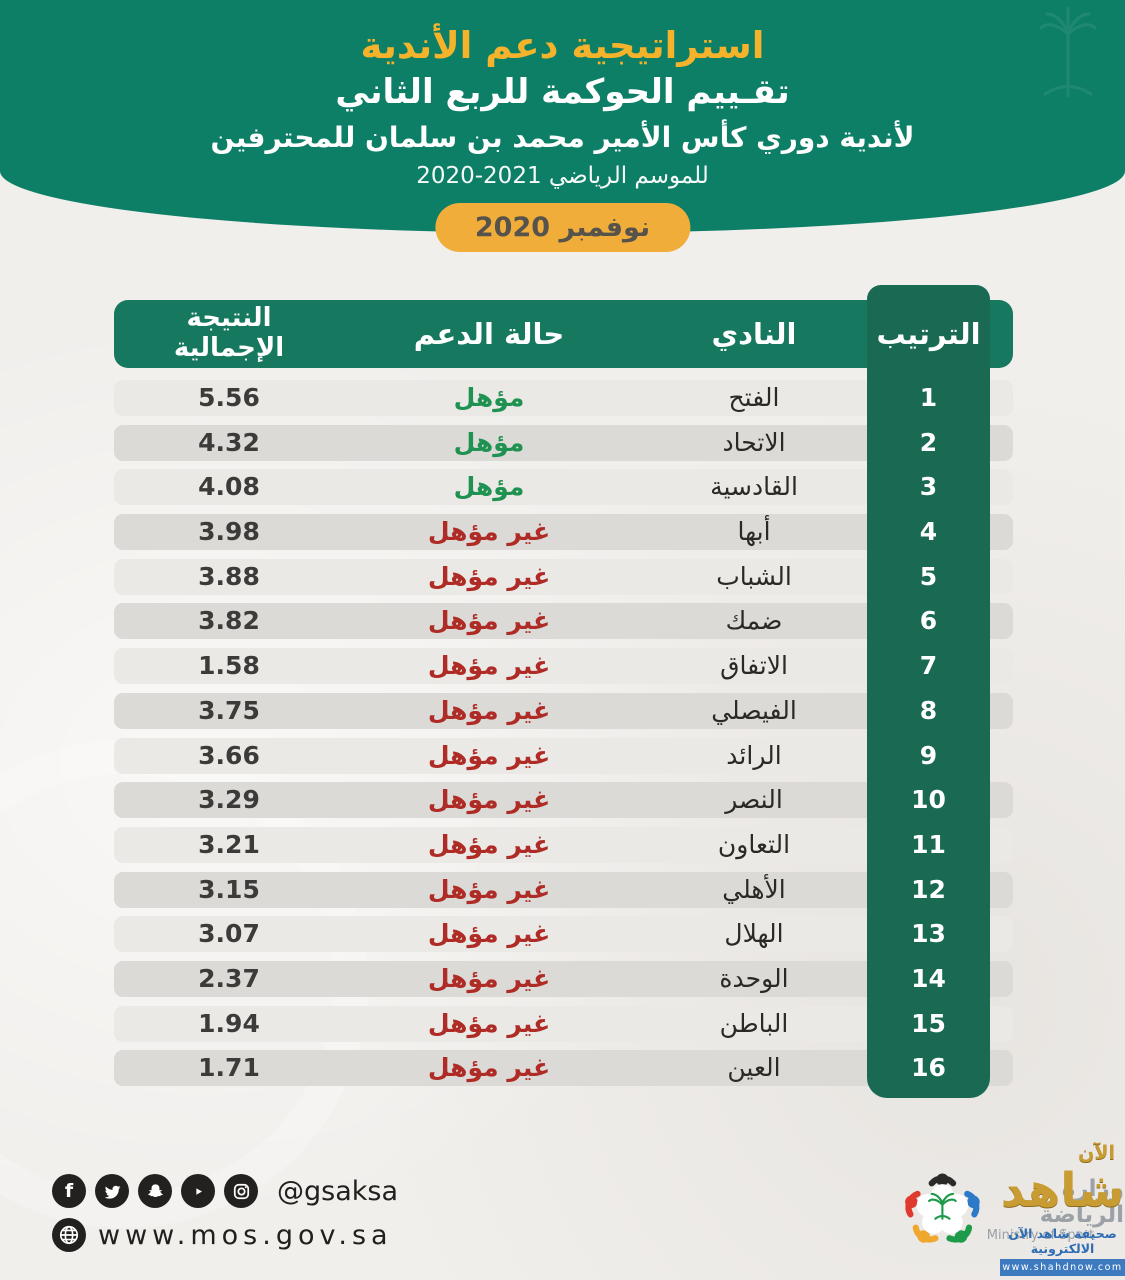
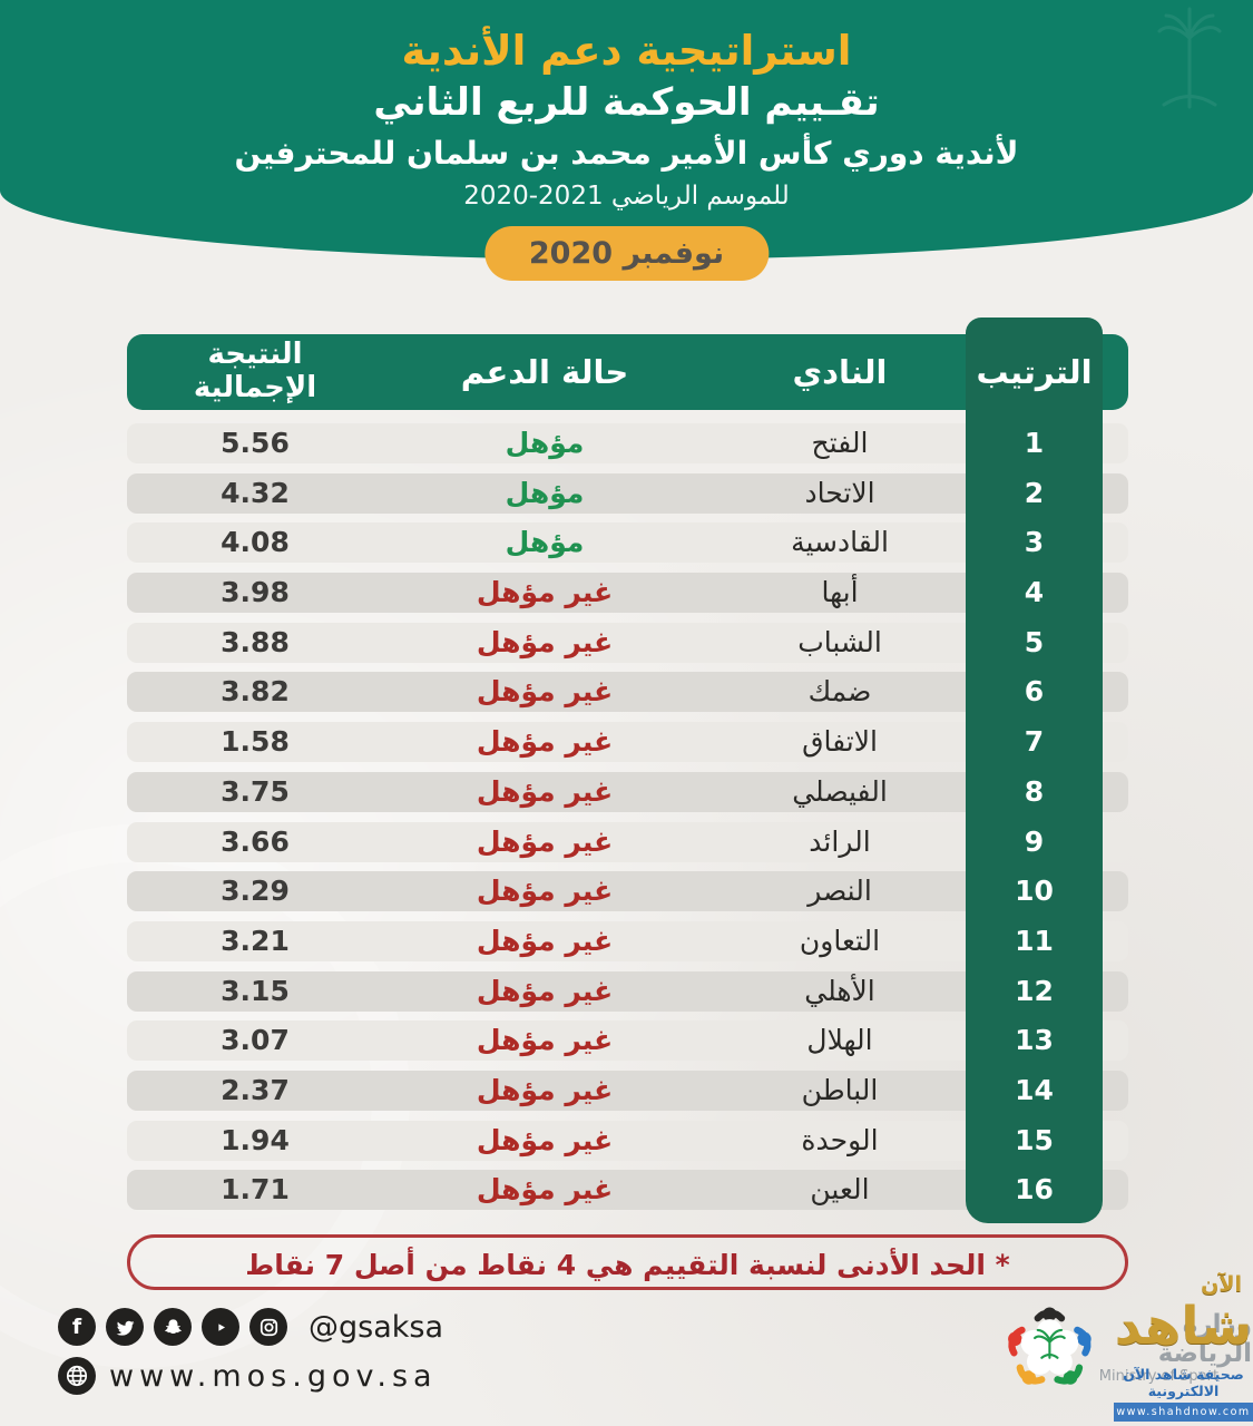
  استراتيجية دعم الأندية
  تقـييم الحوكمة للربع الثاني
  لأندية دوري كأس الأمير محمد بن سلمان للمحترفين
  للموسم الرياضي 2021-2020
  نوفمبر 2020
  النتيجة
  الإجمالية
  حالة الدعم
  النادي
  الترتيب
  5.56
  مؤهل
  الفتح
  1
  4.32
  مؤهل
  الاتحاد
  2
  4.08
  مؤهل
  القادسية
  3
  3.98
  غير مؤهل
  أبها
  4
  3.88
  غير مؤهل
  الشباب
  5
  3.82
  غير مؤهل
  ضمك
  6
  1.58
  غير مؤهل
  الاتفاق
  7
  3.75
  غير مؤهل
  الفيصلي
  8
  3.66
  غير مؤهل
  الرائد
  9
  3.29
  غير مؤهل
  النصر
  10
  3.21
  غير مؤهل
  التعاون
  11
  3.15
  غير مؤهل
  الأهلي
  12
  3.07
  غير مؤهل
  الهلال
  13
  2.37
  غير مؤهل
- الوحدة
+ الباطن
  14
  1.94
  غير مؤهل
- الباطن
+ الوحدة
  15
  1.71
  غير مؤهل
  العين
  16
+ * الحد الأدنى لنسبة التقييم هي 4 نقاط من أصل 7 نقاط
  f
  @gsaksa
  www.mos.gov.sa
  وزارة الرياضة
  Ministry of Sport
  الآن
  شاهد
  صحيفة شاهد الآن الالكترونية
  www.shahdnow.com
